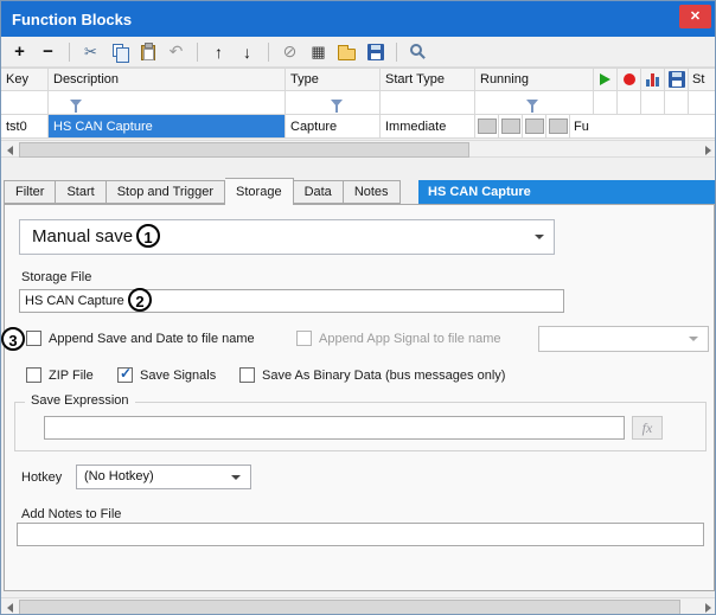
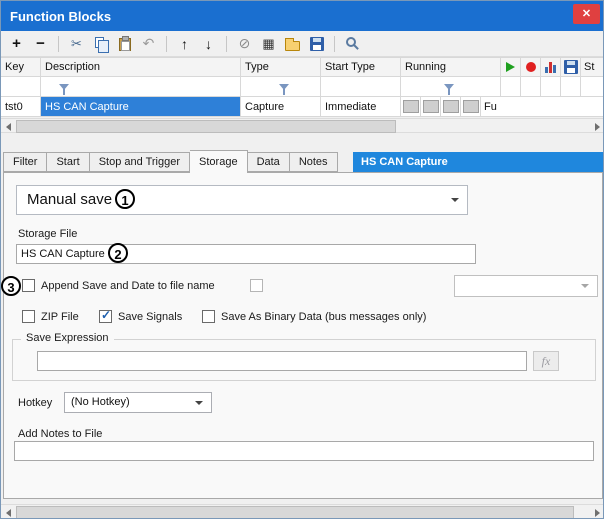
  Function Blocks
  ✕
  +
  −
  ✂
  ↶
  ↑
  ↓
  ⊘
  ▦
  Key
  Description
  Type
  Start Type
  Running
  St
  tst0
  HS CAN Capture
  Capture
  Immediate
  Fu
  Filter
  Start
  Stop and Trigger
  Storage
  Data
  Notes
  HS CAN Capture
  Manual save
  1
  Storage File
  HS CAN Capture
  2
  3
  Append Save and Date to file name
- Append App Signal to file name
  ZIP File
  ✓
  Save Signals
  Save As Binary Data (bus messages only)
  Save Expression
  fx
  Hotkey
  (No Hotkey)
  Add Notes to File
